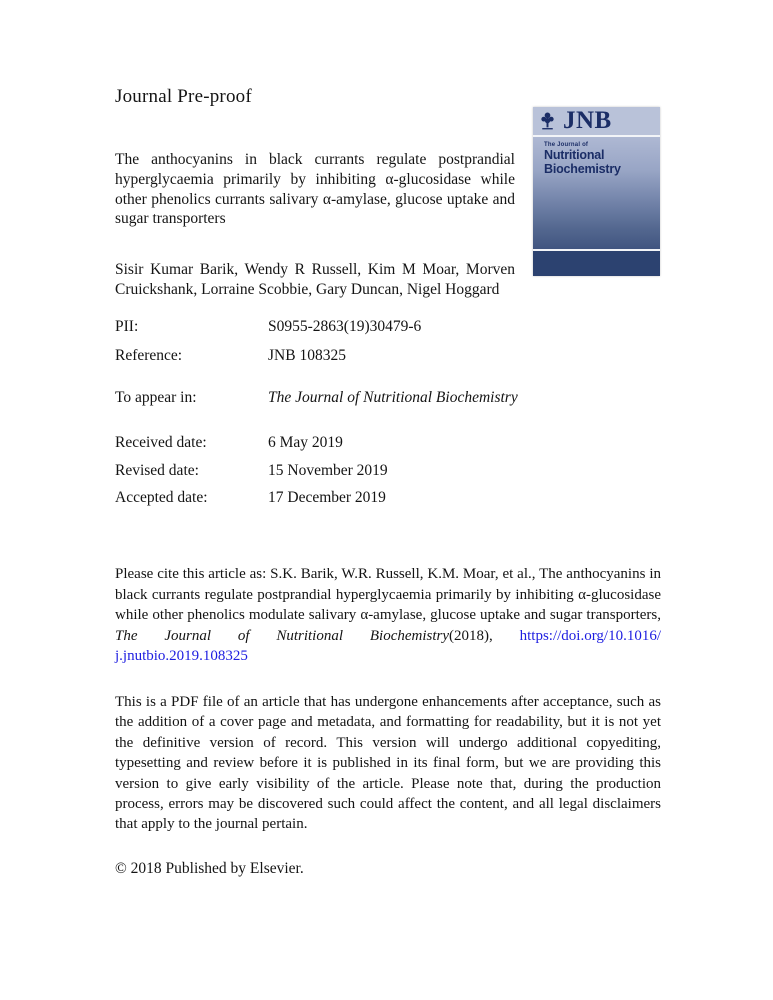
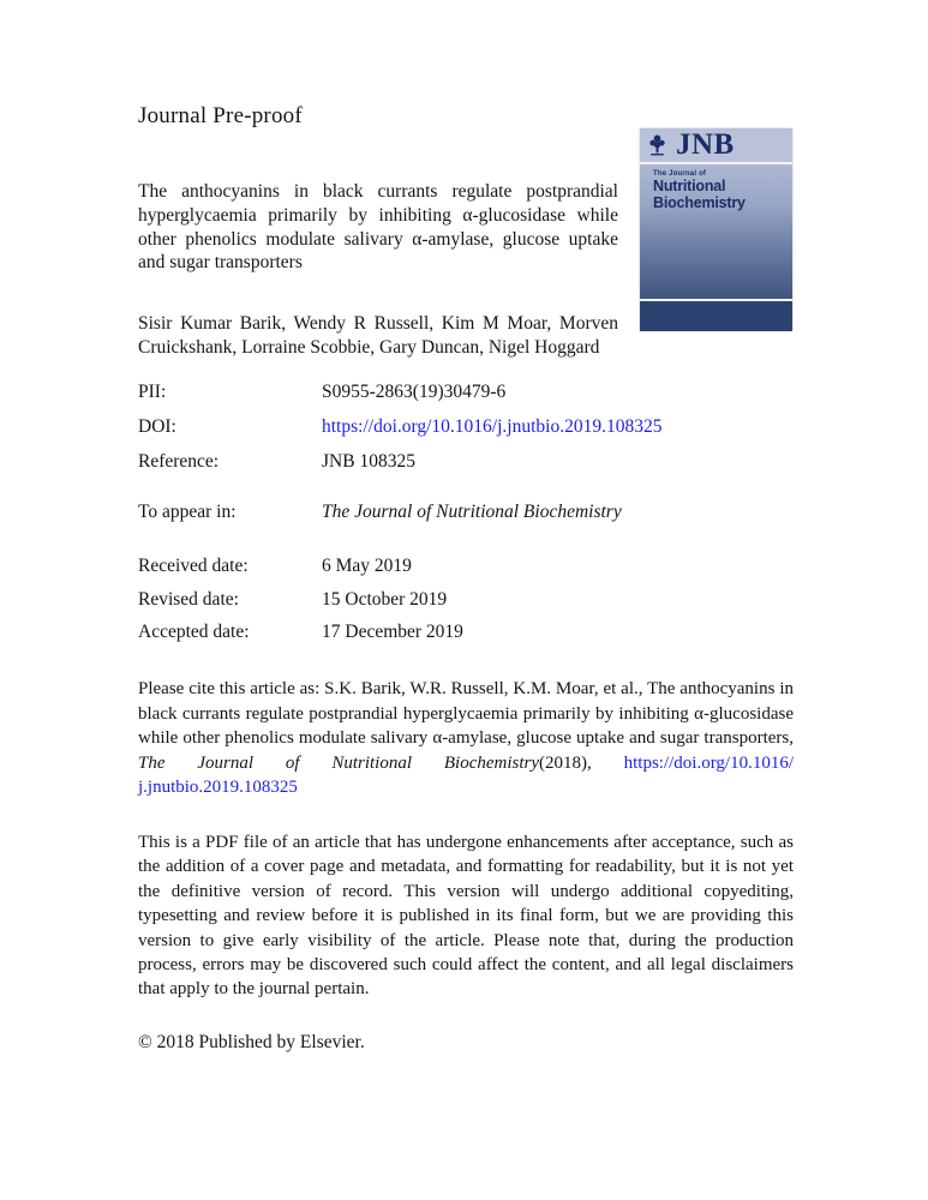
  Journal Pre-proof
  JNB
  Nutritional
  Biochemistry
- The anthocyanins in black currants regulate postprandial hyperglycaemia primarily by inhibiting α-glucosidase while other phenolics currants salivary α-amylase, glucose uptake and sugar transporters
+ The anthocyanins in black currants regulate postprandial hyperglycaemia primarily by inhibiting α-glucosidase while other phenolics modulate salivary α-amylase, glucose uptake and sugar transporters
  Sisir Kumar Barik, Wendy R Russell, Kim M Moar, Morven Cruickshank, Lorraine Scobbie, Gary Duncan, Nigel Hoggard
  PII:
  S0955-2863(19)30479-6
+ DOI:
+ https://doi.org/10.1016/j.jnutbio.2019.108325
  Reference:
  JNB 108325
  To appear in:
  The Journal of Nutritional Biochemistry
  Received date:
  6 May 2019
  Revised date:
- 15 November 2019
+ 15 October 2019
  Accepted date:
  17 December 2019
  Please cite this article as: S.K. Barik, W.R. Russell, K.M. Moar, et al., The anthocyanins in black currants regulate postprandial hyperglycaemia primarily by inhibiting α-glucosidase while other phenolics modulate salivary α-amylase, glucose uptake and sugar transporters, The Journal of Nutritional Biochemistry(2018), https://doi.org/10.1016/j.jnutbio.2019.108325
  This is a PDF file of an article that has undergone enhancements after acceptance, such as the addition of a cover page and metadata, and formatting for readability, but it is not yet the definitive version of record. This version will undergo additional copyediting, typesetting and review before it is published in its final form, but we are providing this version to give early visibility of the article. Please note that, during the production process, errors may be discovered such could affect the content, and all legal disclaimers that apply to the journal pertain.
  © 2018 Published by Elsevier.
